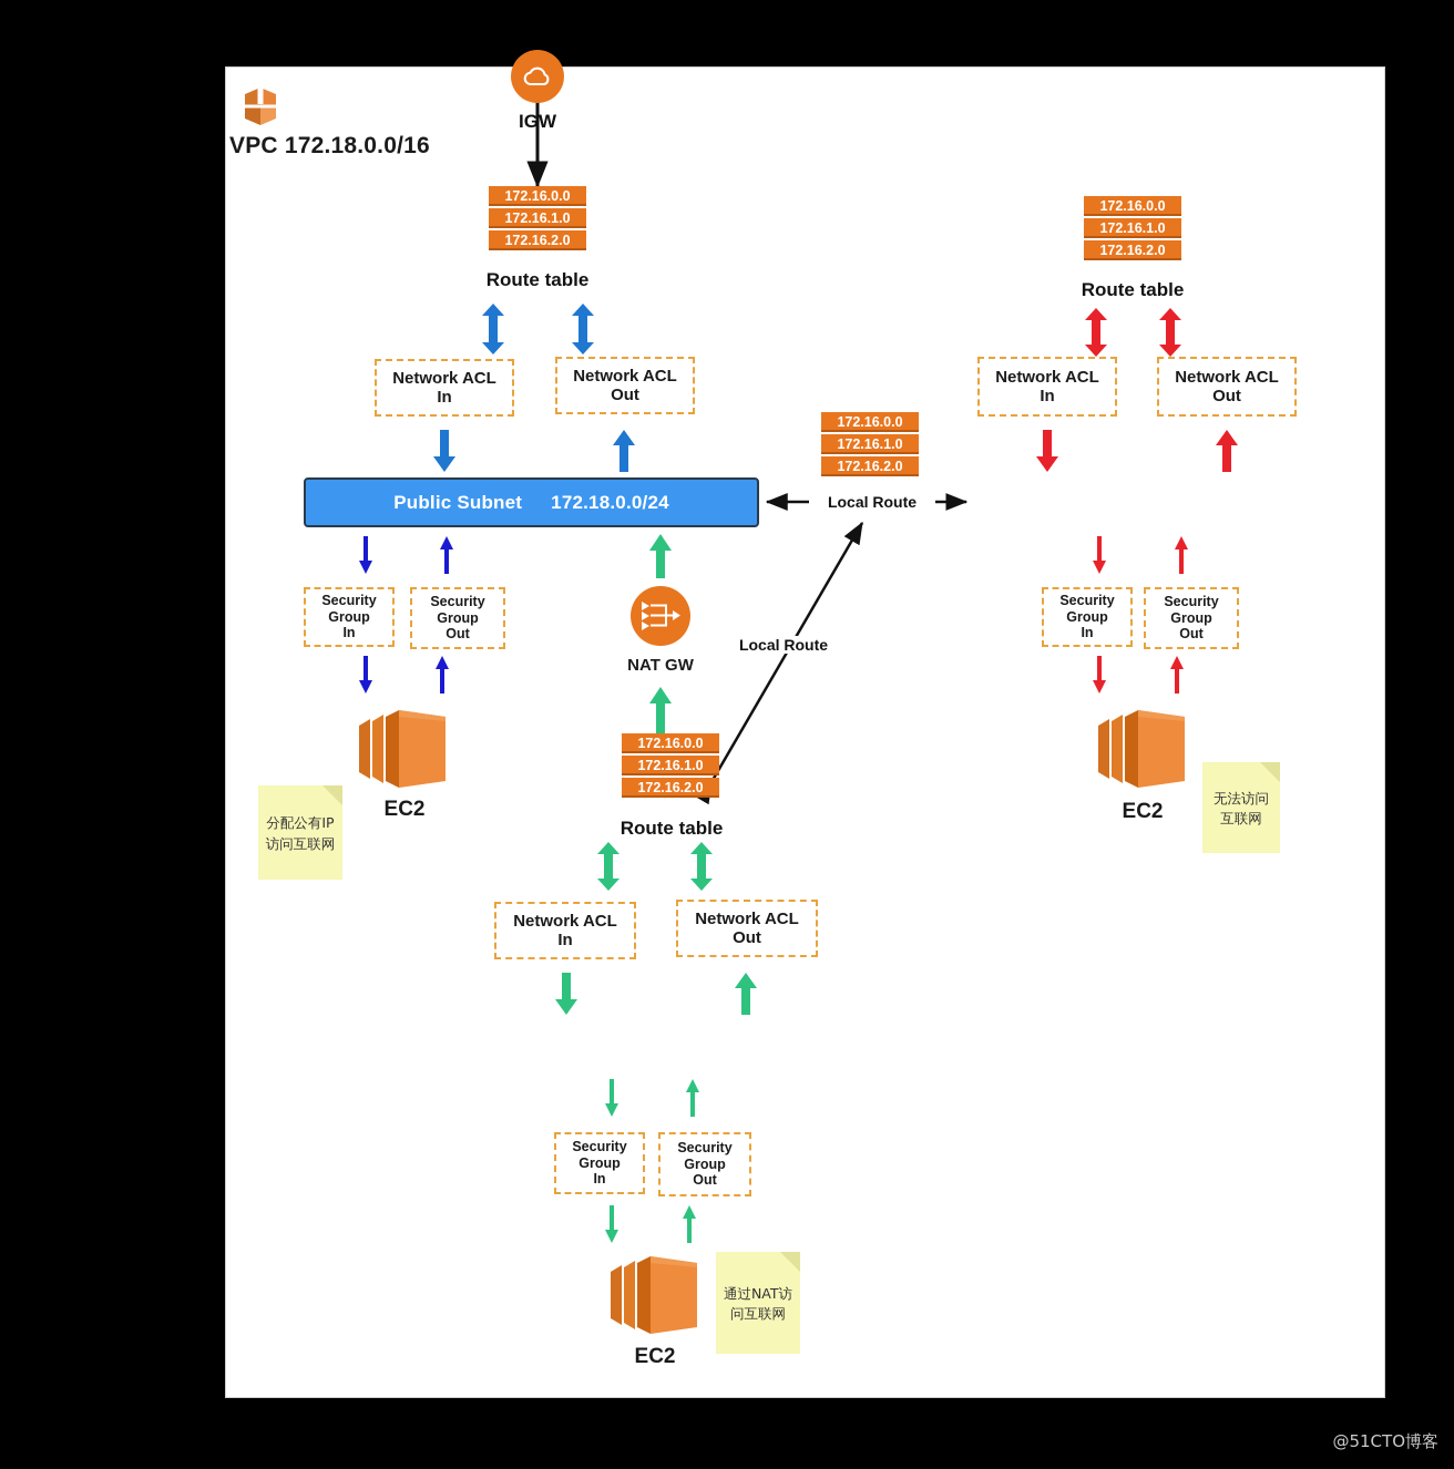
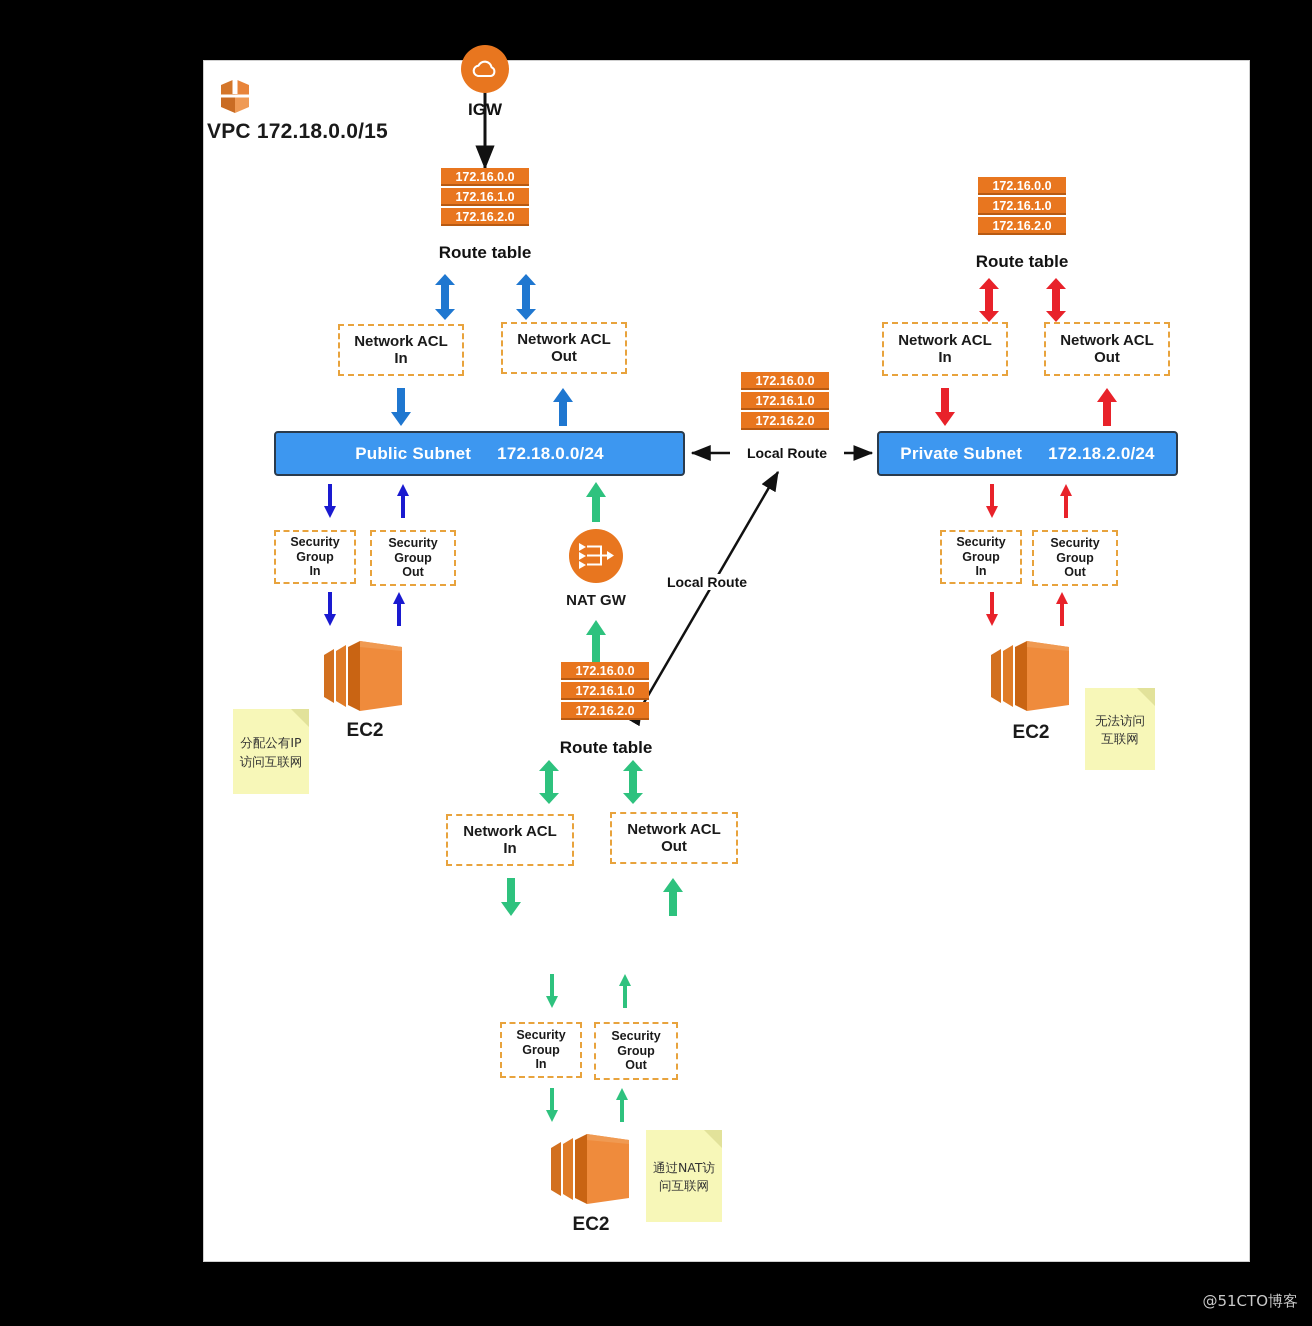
  IGW
- VPC 172.18.0.0/16
+ VPC 172.18.0.0/15
  172.16.0.0
  172.16.1.0
  172.16.2.0
  Route table
  Network ACL
  In
  Network ACL
  Out
  Public Subnet
  172.18.0.0/24
  Security
  Group
  In
  Security
  Group
  Out
  EC2
  分配公有IP访问互联网
  NAT GW
  172.16.0.0
  172.16.1.0
  172.16.2.0
  Local Route
  Local Route
  172.16.0.0
  172.16.1.0
  172.16.2.0
  Route table
  Network ACL
  In
  Network ACL
  Out
+ Private Subnet
+ 172.18.2.0/24
  Security
  Group
  In
  Security
  Group
  Out
  EC2
  无法访问互联网
  172.16.0.0
  172.16.1.0
  172.16.2.0
  Route table
  Network ACL
  In
  Network ACL
  Out
  Security
  Group
  In
  Security
  Group
  Out
  EC2
  通过NAT访问互联网
  @51CTO博客
